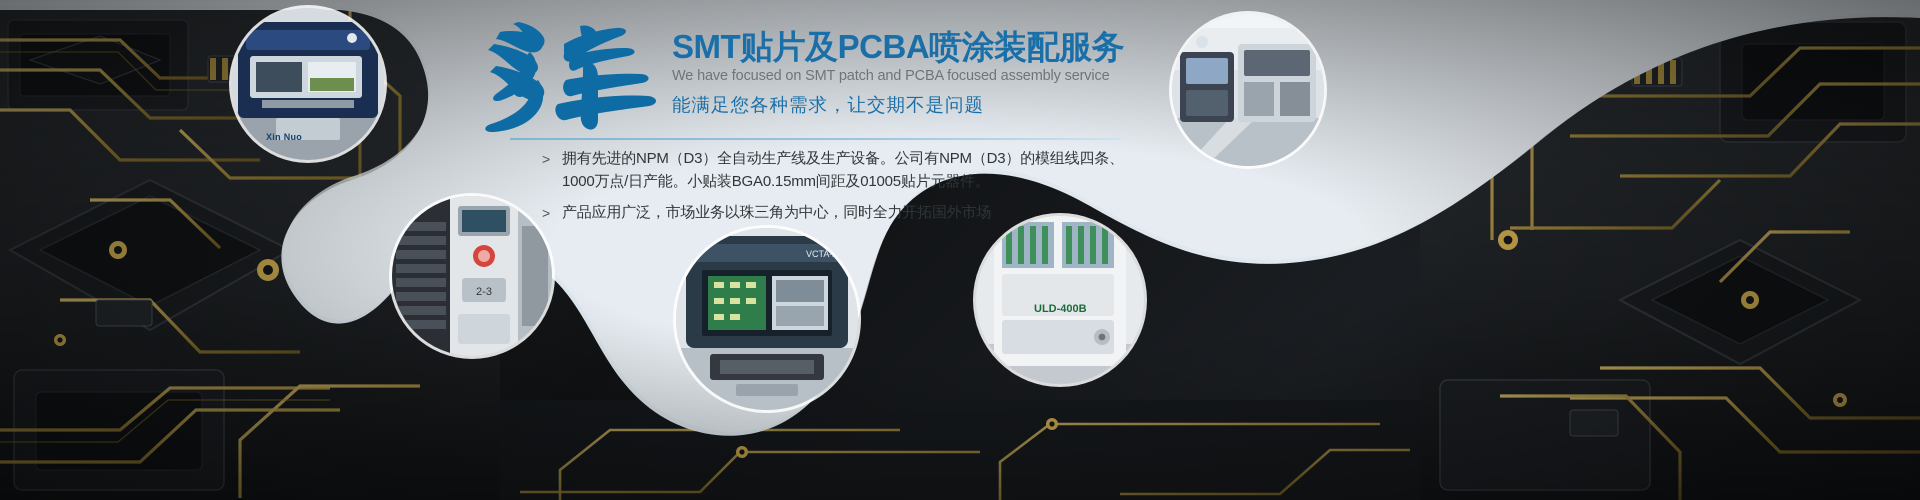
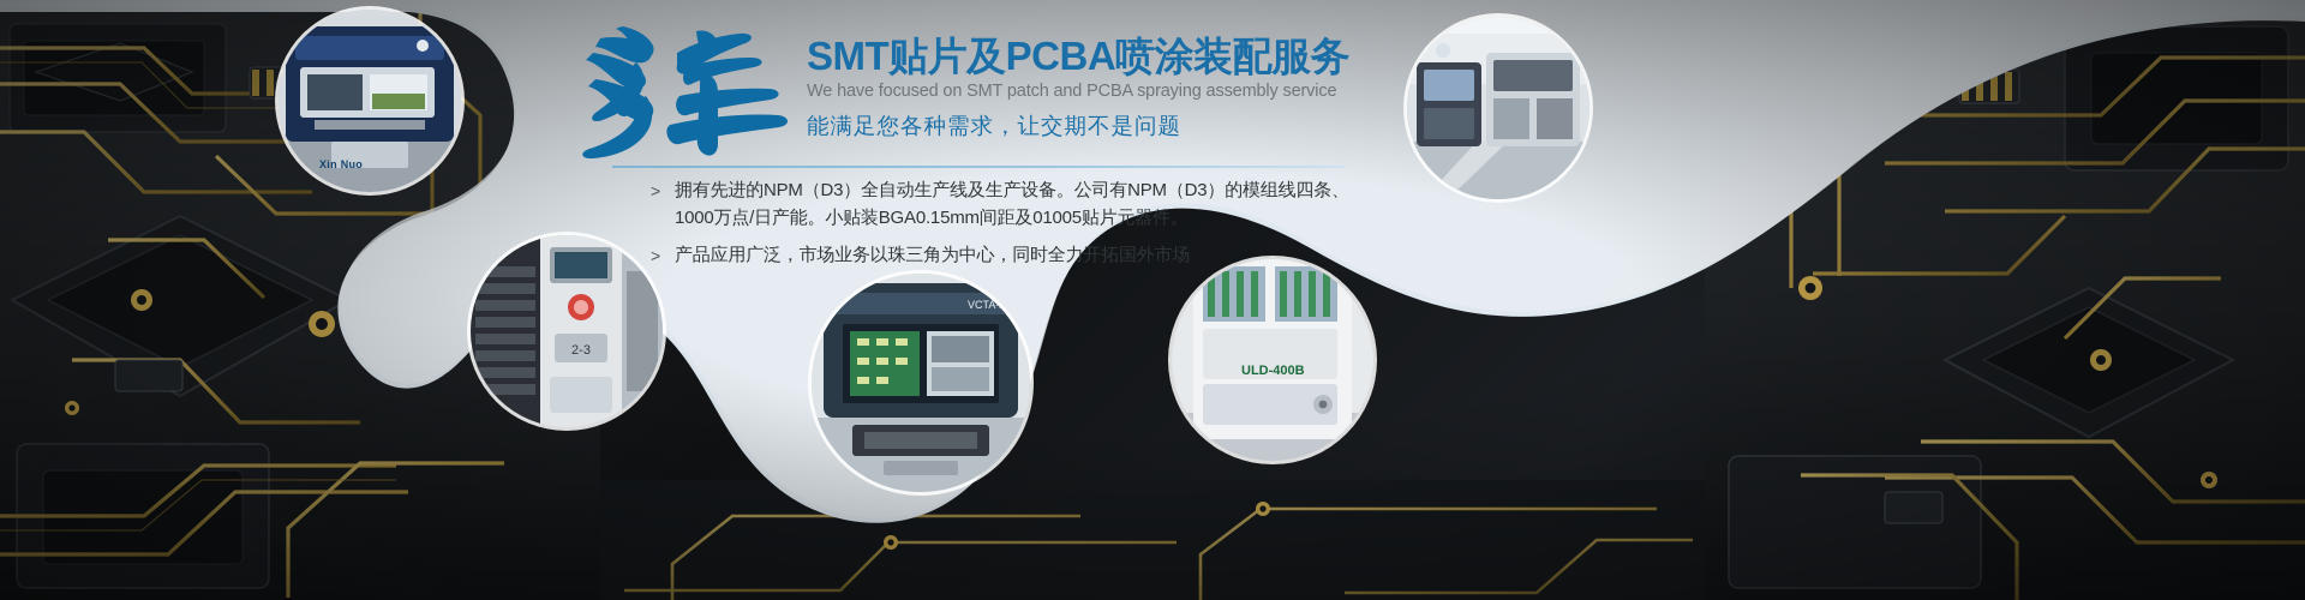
  Xin Nuo
  2-3
  VCTA-A410
  ULD-400B
  SMT贴片及PCBA喷涂装配服务
- We have focused on SMT patch and PCBA focused assembly service
+ We have focused on SMT patch and PCBA spraying assembly service
  能满足您各种需求，让交期不是问题
  >
  拥有先进的NPM（D3）全自动生产线及生产设备。公司有NPM（D3）的模组线四条、1000万点/日产能。小贴装BGA0.15mm间距及01005贴片元器件。
  产品应用广泛，市场业务以珠三角为中心，同时全力开拓国外市场
